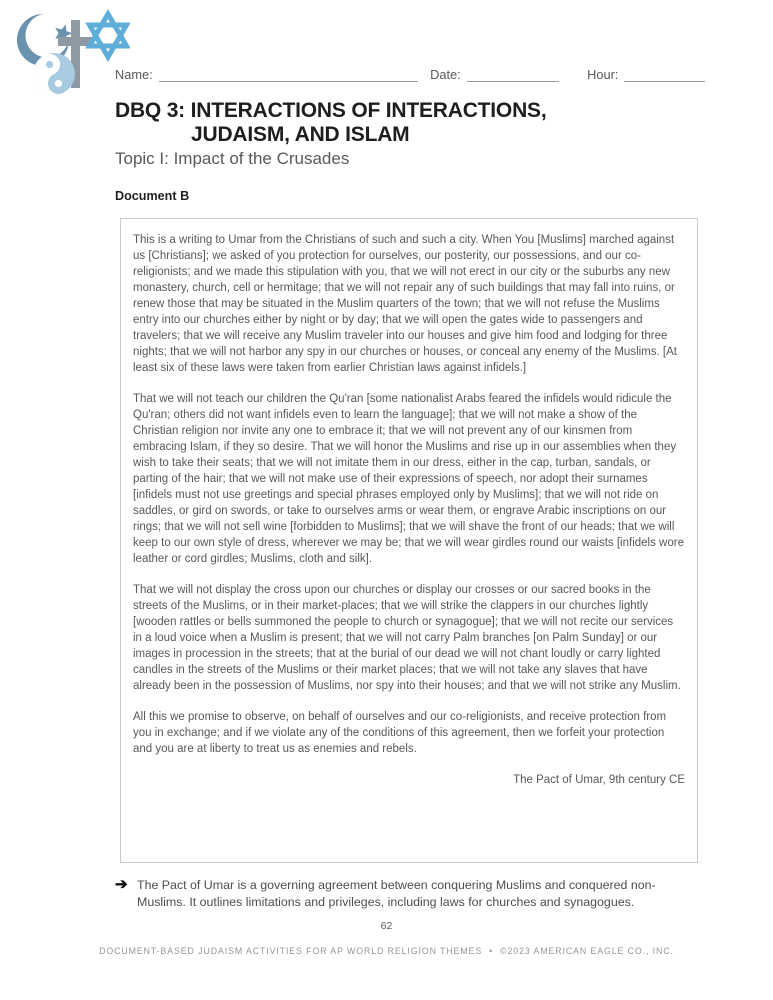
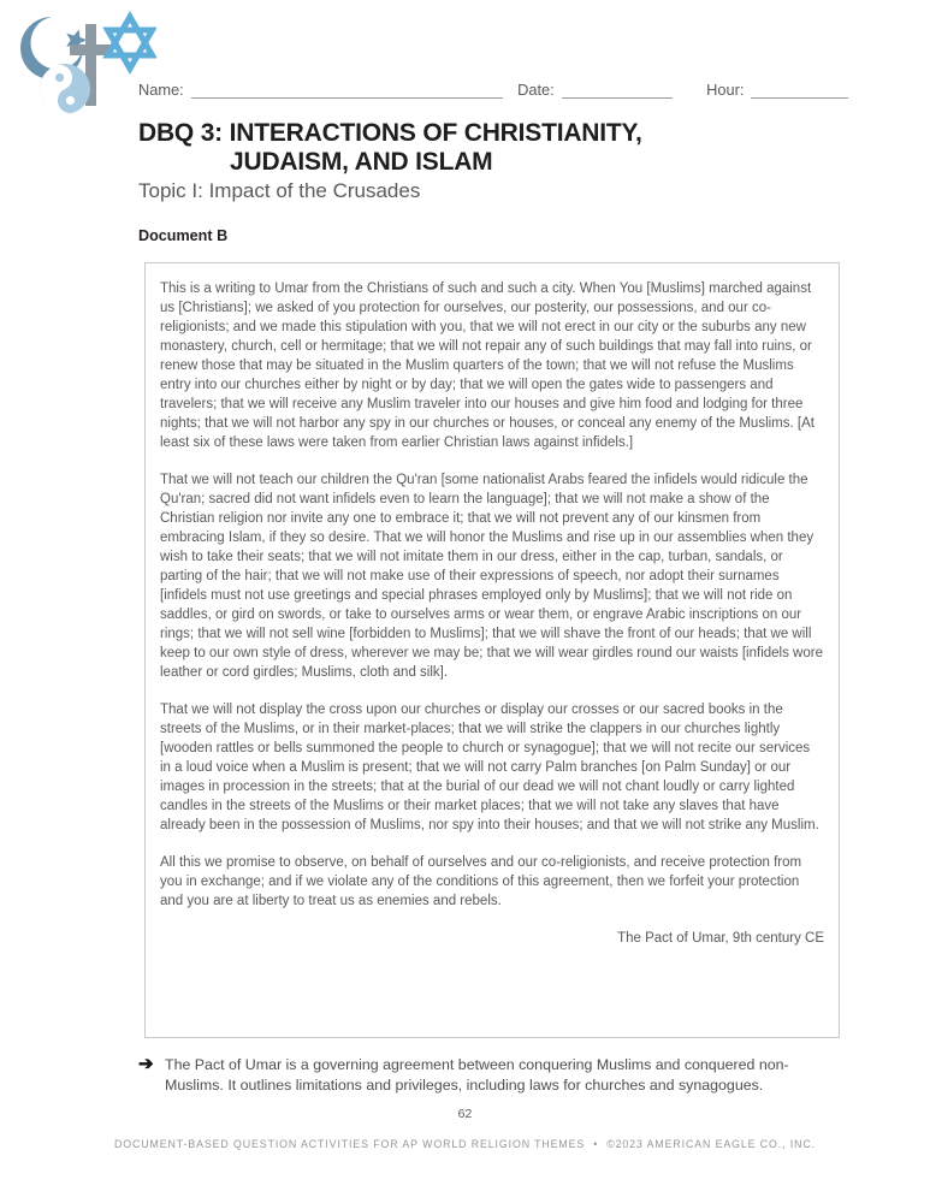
  Name:
  Date:
  Hour:
- DBQ 3: INTERACTIONS OF INTERACTIONS,
+ DBQ 3: INTERACTIONS OF CHRISTIANITY,
  JUDAISM, AND ISLAM
  Topic I: Impact of the Crusades
  Document B
  This is a writing to Umar from the Christians of such and such a city. When You [Muslims] marched against us [Christians]; we asked of you protection for ourselves, our posterity, our possessions, and our co-religionists; and we made this stipulation with you, that we will not erect in our city or the suburbs any new monastery, church, cell or hermitage; that we will not repair any of such buildings that may fall into ruins, or renew those that may be situated in the Muslim quarters of the town; that we will not refuse the Muslims entry into our churches either by night or by day; that we will open the gates wide to passengers and travelers; that we will receive any Muslim traveler into our houses and give him food and lodging for three nights; that we will not harbor any spy in our churches or houses, or conceal any enemy of the Muslims. [At least six of these laws were taken from earlier Christian laws against infidels.]
- That we will not teach our children the Qu'ran [some nationalist Arabs feared the infidels would ridicule the Qu'ran; others did not want infidels even to learn the language]; that we will not make a show of the Christian religion nor invite any one to embrace it; that we will not prevent any of our kinsmen from embracing Islam, if they so desire. That we will honor the Muslims and rise up in our assemblies when they wish to take their seats; that we will not imitate them in our dress, either in the cap, turban, sandals, or parting of the hair; that we will not make use of their expressions of speech, nor adopt their surnames [infidels must not use greetings and special phrases employed only by Muslims]; that we will not ride on saddles, or gird on swords, or take to ourselves arms or wear them, or engrave Arabic inscriptions on our rings; that we will not sell wine [forbidden to Muslims]; that we will shave the front of our heads; that we will keep to our own style of dress, wherever we may be; that we will wear girdles round our waists [infidels wore leather or cord girdles; Muslims, cloth and silk].
+ That we will not teach our children the Qu'ran [some nationalist Arabs feared the infidels would ridicule the Qu'ran; sacred did not want infidels even to learn the language]; that we will not make a show of the Christian religion nor invite any one to embrace it; that we will not prevent any of our kinsmen from embracing Islam, if they so desire. That we will honor the Muslims and rise up in our assemblies when they wish to take their seats; that we will not imitate them in our dress, either in the cap, turban, sandals, or parting of the hair; that we will not make use of their expressions of speech, nor adopt their surnames [infidels must not use greetings and special phrases employed only by Muslims]; that we will not ride on saddles, or gird on swords, or take to ourselves arms or wear them, or engrave Arabic inscriptions on our rings; that we will not sell wine [forbidden to Muslims]; that we will shave the front of our heads; that we will keep to our own style of dress, wherever we may be; that we will wear girdles round our waists [infidels wore leather or cord girdles; Muslims, cloth and silk].
  That we will not display the cross upon our churches or display our crosses or our sacred books in the streets of the Muslims, or in their market-places; that we will strike the clappers in our churches lightly [wooden rattles or bells summoned the people to church or synagogue]; that we will not recite our services in a loud voice when a Muslim is present; that we will not carry Palm branches [on Palm Sunday] or our images in procession in the streets; that at the burial of our dead we will not chant loudly or carry lighted candles in the streets of the Muslims or their market places; that we will not take any slaves that have already been in the possession of Muslims, nor spy into their houses; and that we will not strike any Muslim.
  All this we promise to observe, on behalf of ourselves and our co-religionists, and receive protection from you in exchange; and if we violate any of the conditions of this agreement, then we forfeit your protection and you are at liberty to treat us as enemies and rebels.
  The Pact of Umar, 9th century CE
  ➔
  The Pact of Umar is a governing agreement between conquering Muslims and conquered non-Muslims. It outlines limitations and privileges, including laws for churches and synagogues.
  62
- DOCUMENT-BASED JUDAISM ACTIVITIES FOR AP WORLD RELIGION THEMES • ©2023 AMERICAN EAGLE CO., INC.
+ DOCUMENT-BASED QUESTION ACTIVITIES FOR AP WORLD RELIGION THEMES • ©2023 AMERICAN EAGLE CO., INC.
